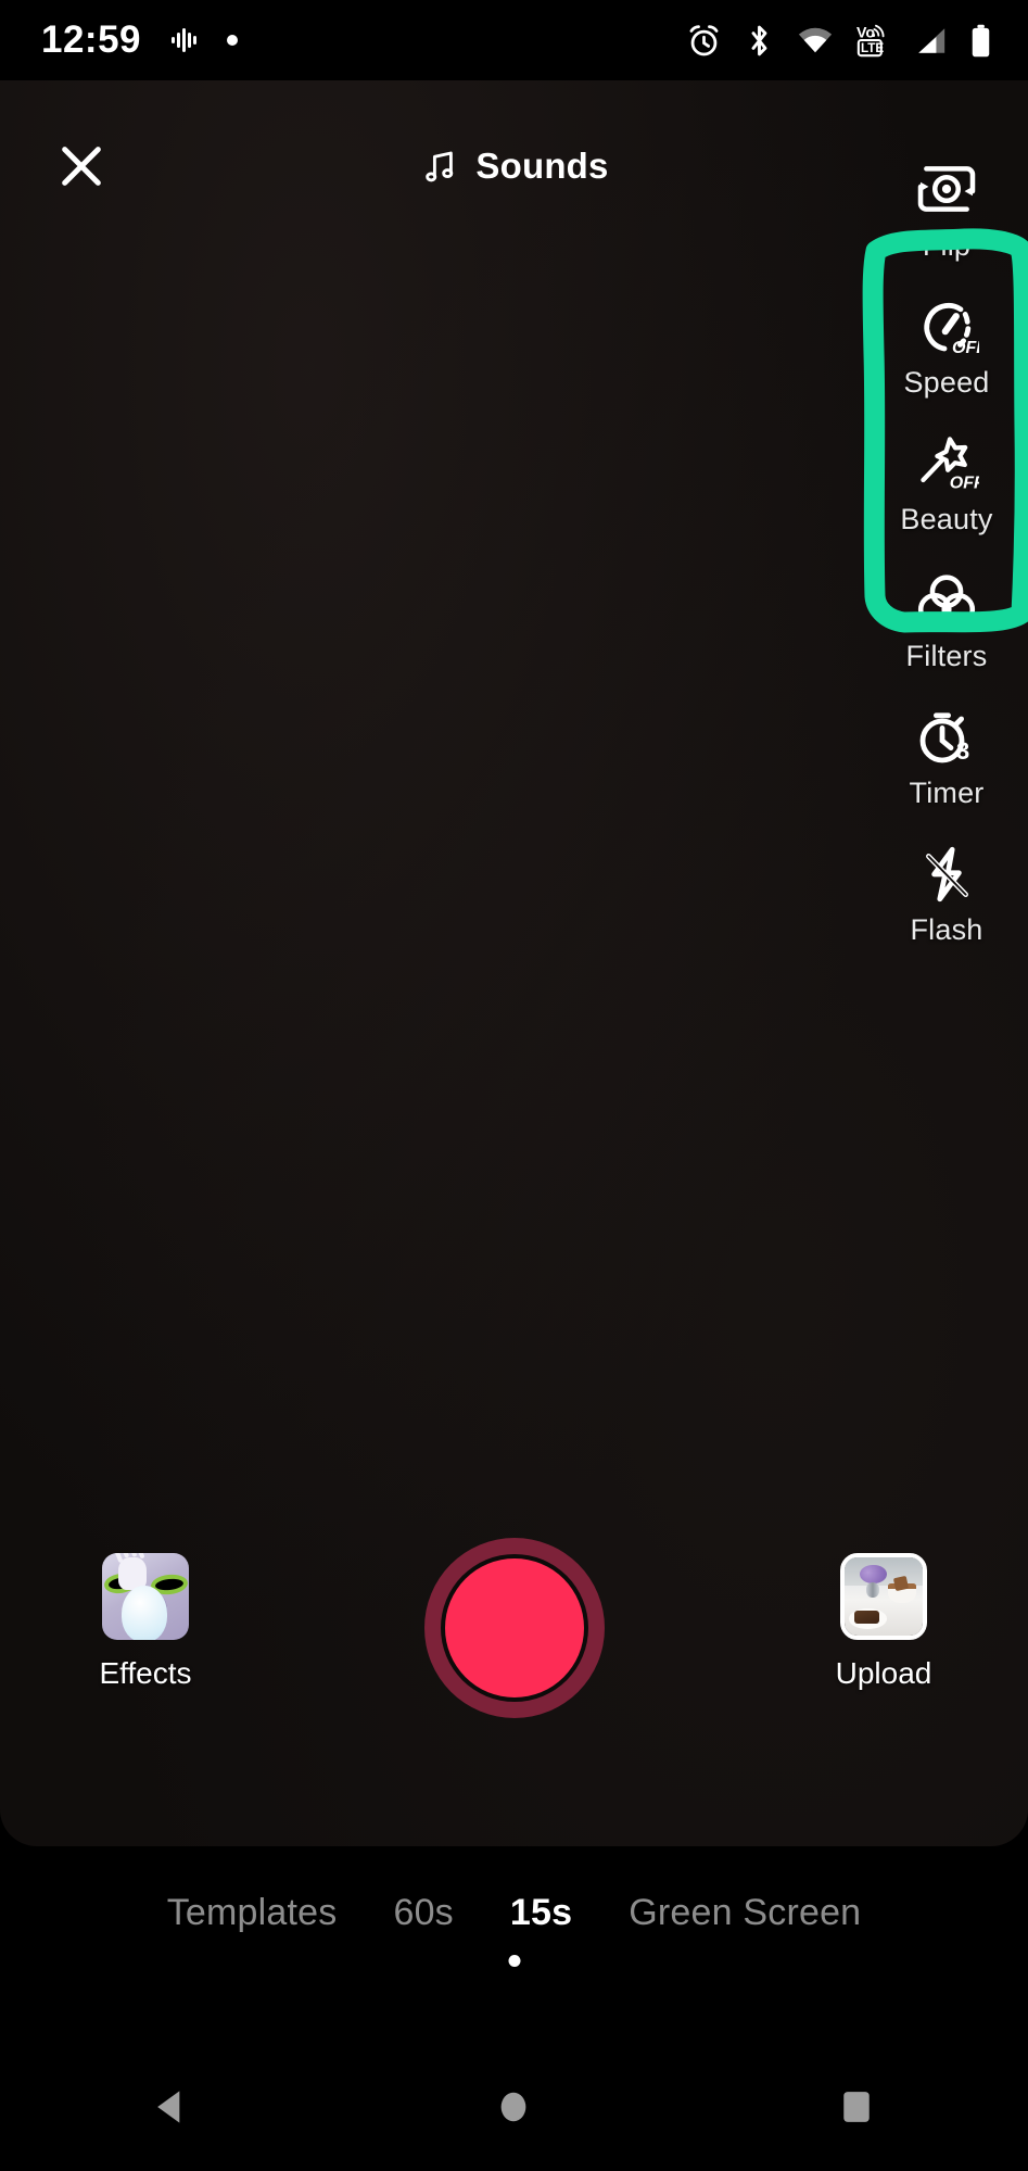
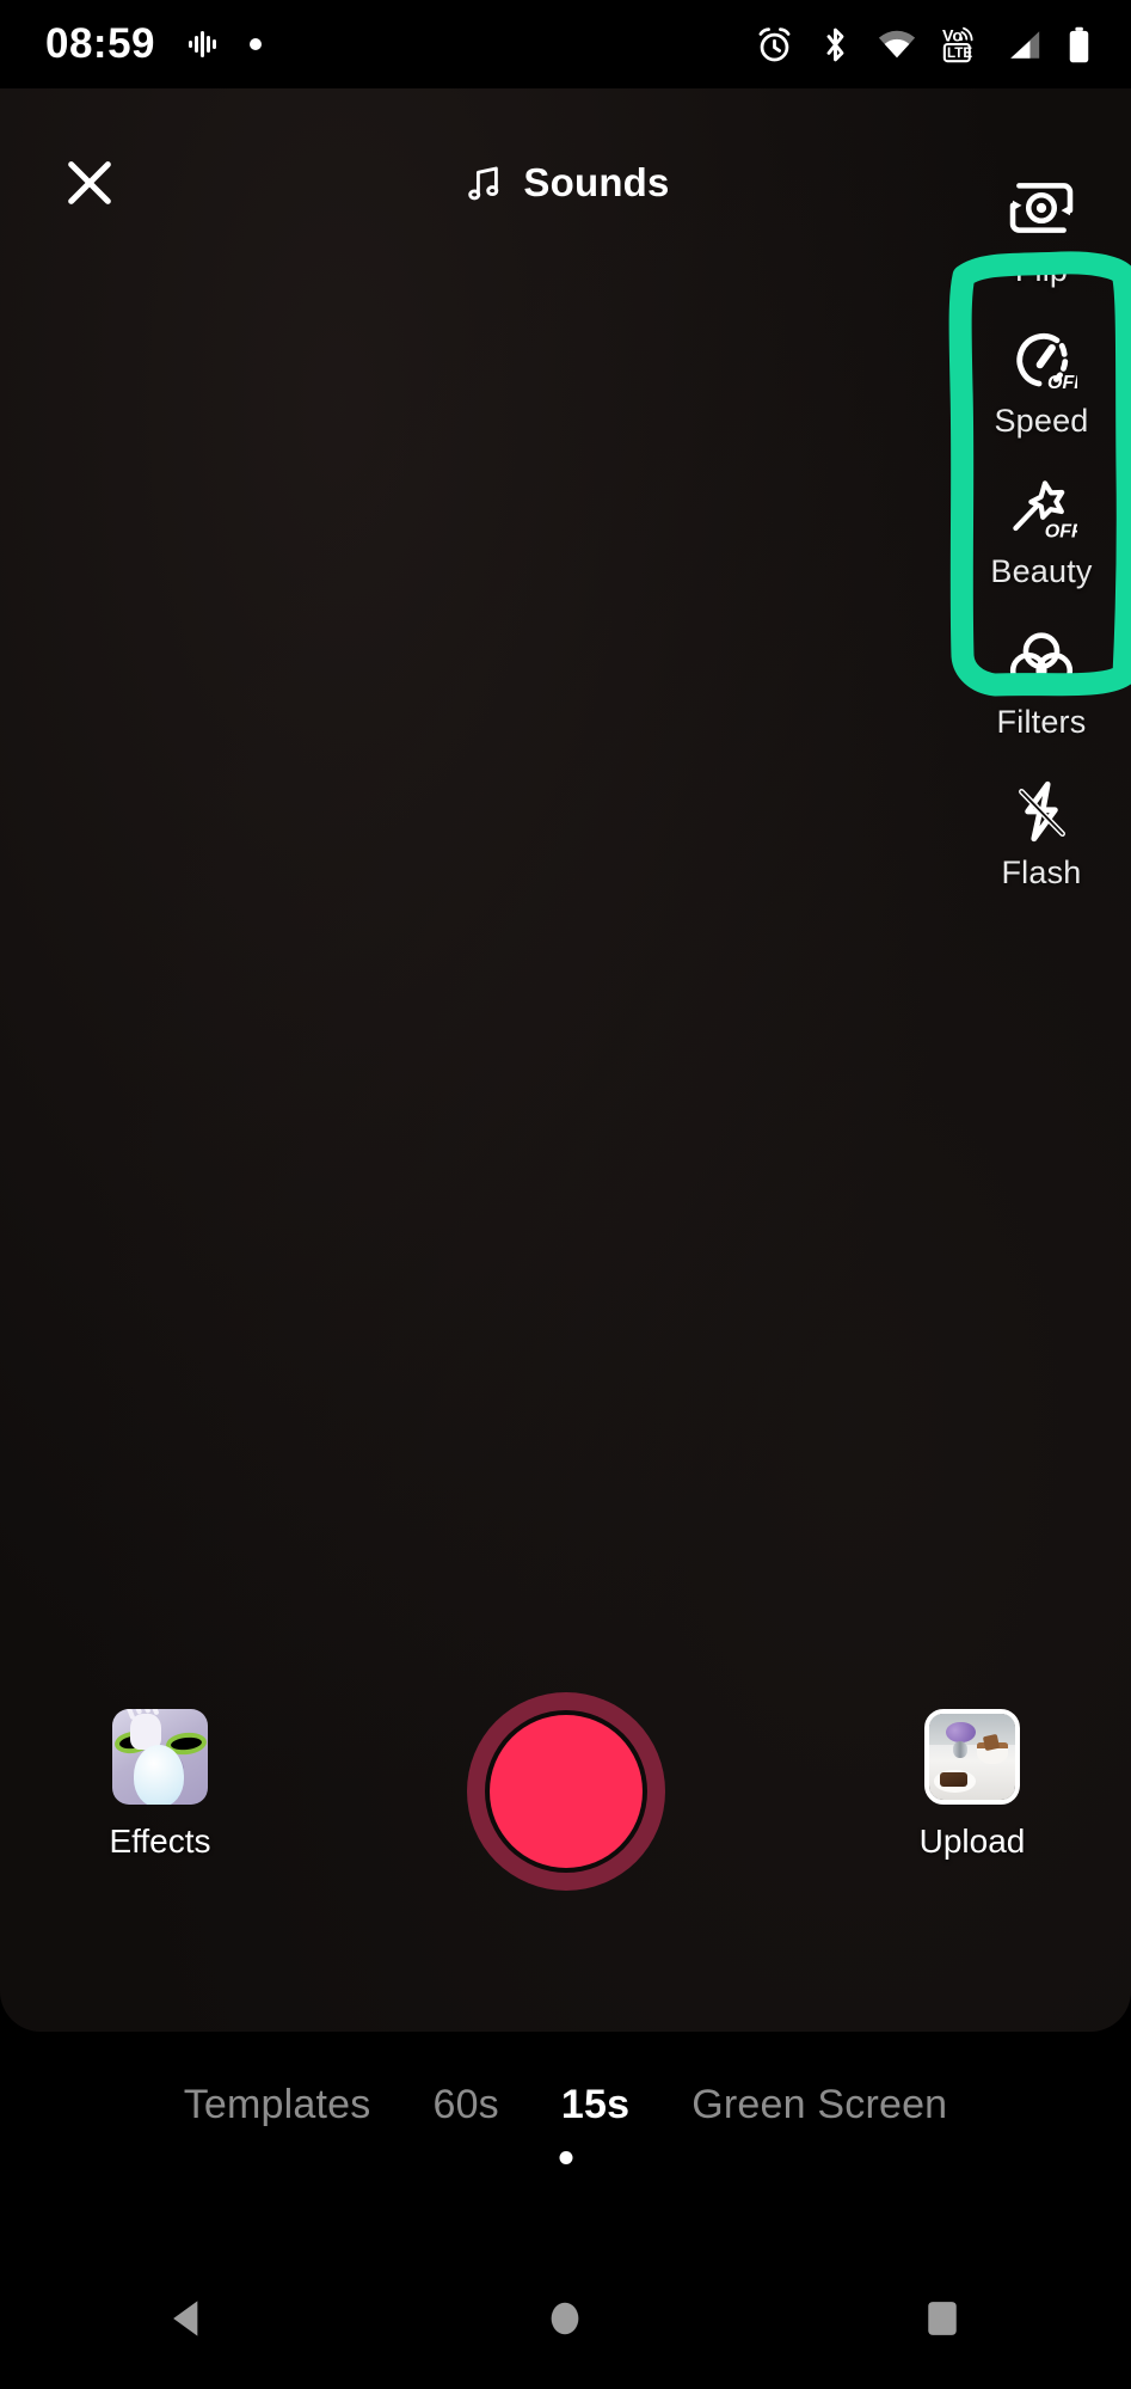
- 12:59
+ 08:59
  Vo
  LTE
  Sounds
  Speed
  OFF
  Beauty
  Filters
- 3
- Timer
  Flash
  Effects
  Upload
  Templates
  60s
  15s
  Green Screen
